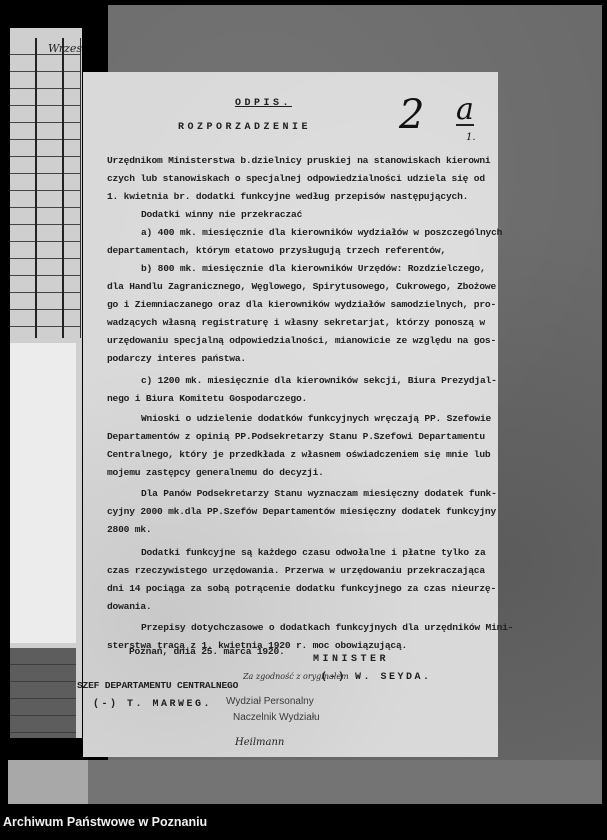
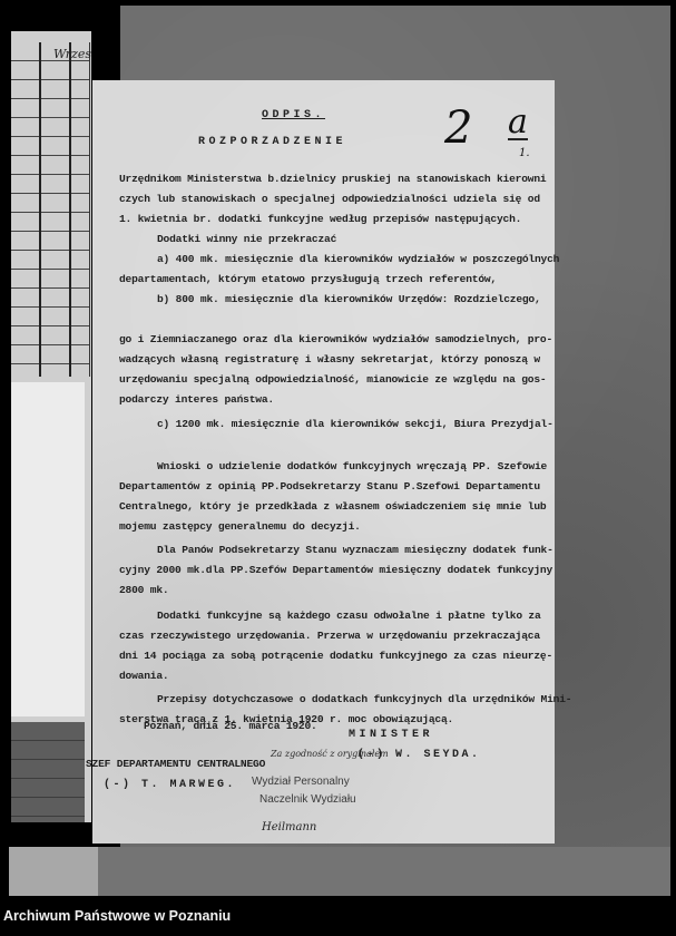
  Wrzes
  ODPIS.
  ROZPORZADZENIE
  2
  a
  1.
  Urzędnikom Ministerstwa b.dzielnicy pruskiej na stanowiskach kierowni
  czych lub stanowiskach o specjalnej odpowiedzialności udziela się od
  1. kwietnia br. dodatki funkcyjne według przepisów następujących.
  Dodatki winny nie przekraczać
  a) 400 mk. miesięcznie dla kierowników wydziałów w poszczególnych
  departamentach, którym etatowo przysługują trzech referentów,
  b) 800 mk. miesięcznie dla kierowników Urzędów: Rozdzielczego,
- dla Handlu Zagranicznego, Węglowego, Spirytusowego, Cukrowego, Zbożowe
  go i Ziemniaczanego oraz dla kierowników wydziałów samodzielnych, pro-
  wadzących własną registraturę i własny sekretarjat, którzy ponoszą w
- urzędowaniu specjalną odpowiedzialności, mianowicie ze względu na gos-
+ urzędowaniu specjalną odpowiedzialność, mianowicie ze względu na gos-
  podarczy interes państwa.
  c) 1200 mk. miesięcznie dla kierowników sekcji, Biura Prezydjal-
- nego i Biura Komitetu Gospodarczego.
  Wnioski o udzielenie dodatków funkcyjnych wręczają PP. Szefowie
  Departamentów z opinią PP.Podsekretarzy Stanu P.Szefowi Departamentu
  Centralnego, który je przedkłada z własnem oświadczeniem się mnie lub
  mojemu zastępcy generalnemu do decyzji.
  Dla Panów Podsekretarzy Stanu wyznaczam miesięczny dodatek funk-
  cyjny 2000 mk.dla PP.Szefów Departamentów miesięczny dodatek funkcyjny
  2800 mk.
  Dodatki funkcyjne są każdego czasu odwołalne i płatne tylko za
  czas rzeczywistego urzędowania. Przerwa w urzędowaniu przekraczająca
  dni 14 pociąga za sobą potrącenie dodatku funkcyjnego za czas nieurzę-
  dowania.
  Przepisy dotychczasowe o dodatkach funkcyjnych dla urzędników Mini-
  sterstwa tracą z 1. kwietnia 1920 r. moc obowiązującą.
  Poznań, dnia 25. marca 1920.
  MINISTER
  (-) W. SEYDA.
  SZEF DEPARTAMENTU CENTRALNEGO
  (-) T. MARWEG.
  Za zgodność z oryginałem
  Wydział Personalny
  Naczelnik Wydziału
  Heilmann
  Archiwum Państwowe w Poznaniu
